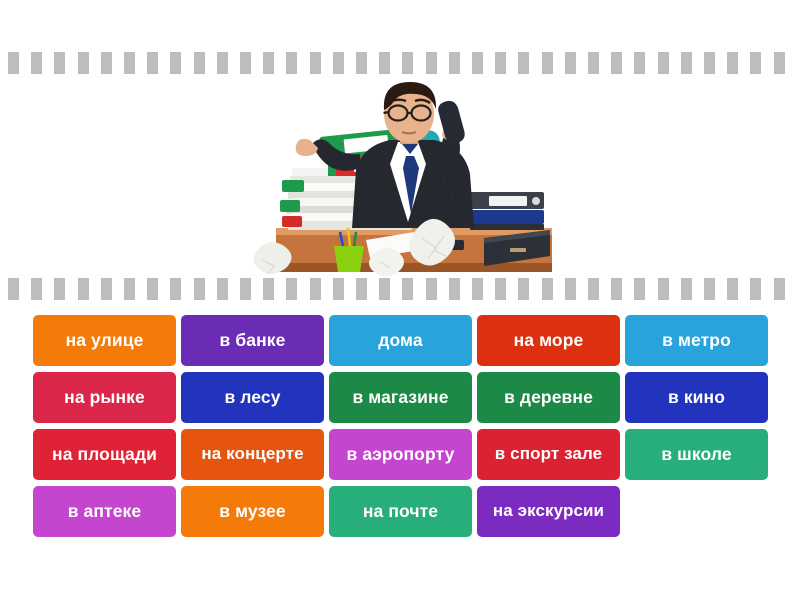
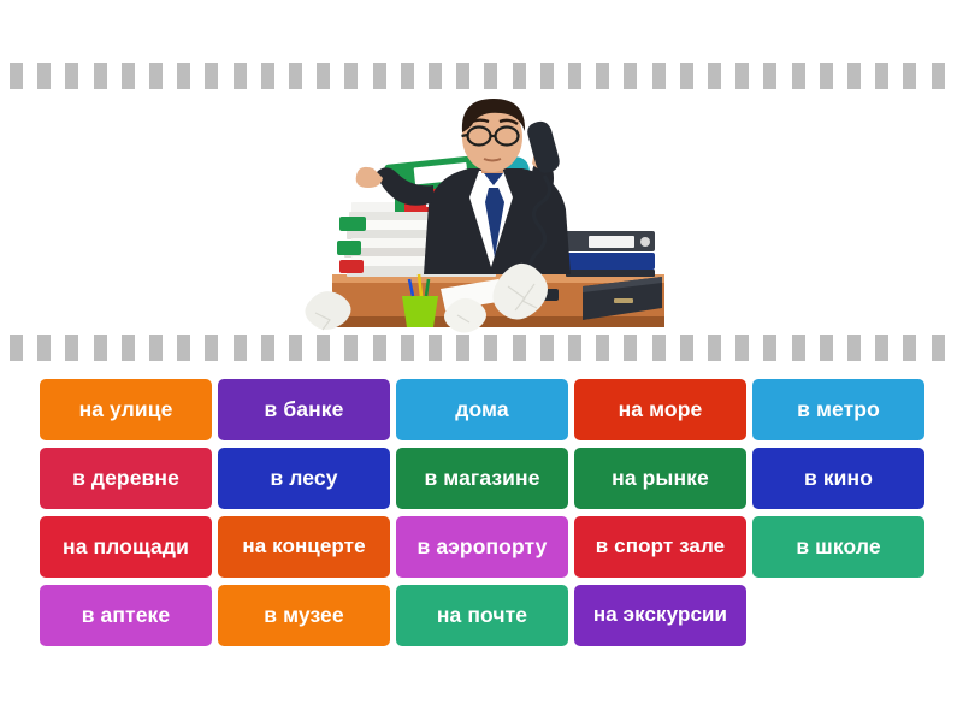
  на улице
  в банке
  дома
  на море
  в метро
- на рынке
+ в деревне
  в лесу
  в магазине
- в деревне
+ на рынке
  в кино
  на площади
  на концерте
  в аэропорту
  в спорт зале
  в школе
  в аптеке
  в музее
  на почте
  на экскурсии
